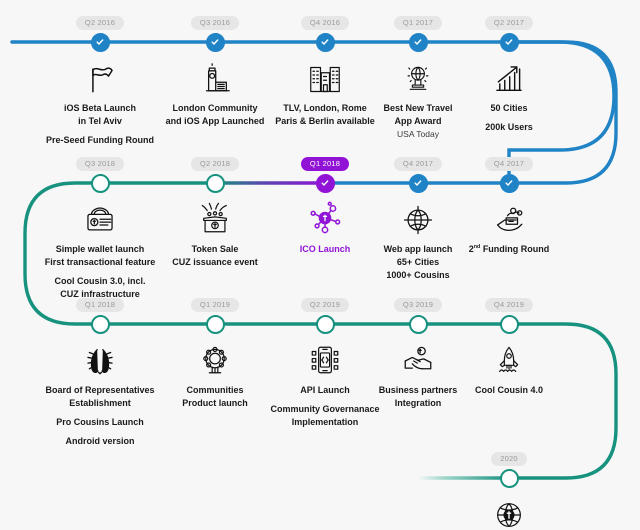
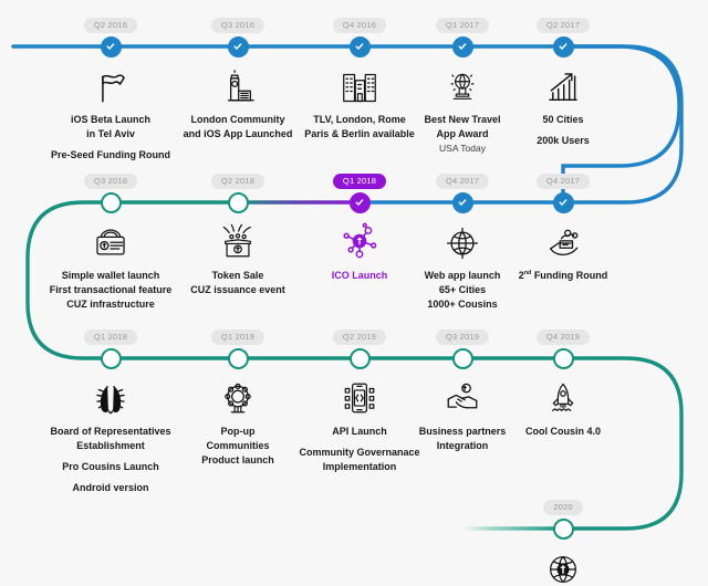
  Q2 2016
  iOS Beta Launch
  in Tel Aviv
  Pre-Seed Funding Round
  Q3 2016
  London Community
  and iOS App Launched
  Q4 2016
  TLV, London, Rome
  Paris & Berlin available
  Q1 2017
  Best New Travel
  App Award
  USA Today
  Q2 2017
  50 Cities
  200k Users
  Q3 2018
  Simple wallet launch
  First transactional feature
- Cool Cousin 3.0, incl.
  CUZ infrastructure
  Q2 2018
  Token Sale
  CUZ issuance event
  Q1 2018
  ICO Launch
  Q4 2017
  Web app launch
  65+ Cities
  1000+ Cousins
  Q4 2017
  2 Funding Round
  Q1 2018
  Board of Representatives
  Establishment
  Pro Cousins Launch
  Android version
  Q1 2019
+ Pop-up
  Communities
  Product launch
  Q2 2019
  API Launch
  Community Governanace
  Implementation
  Q3 2019
  Business partners
  Integration
  Q4 2019
  Cool Cousin 4.0
  2020
